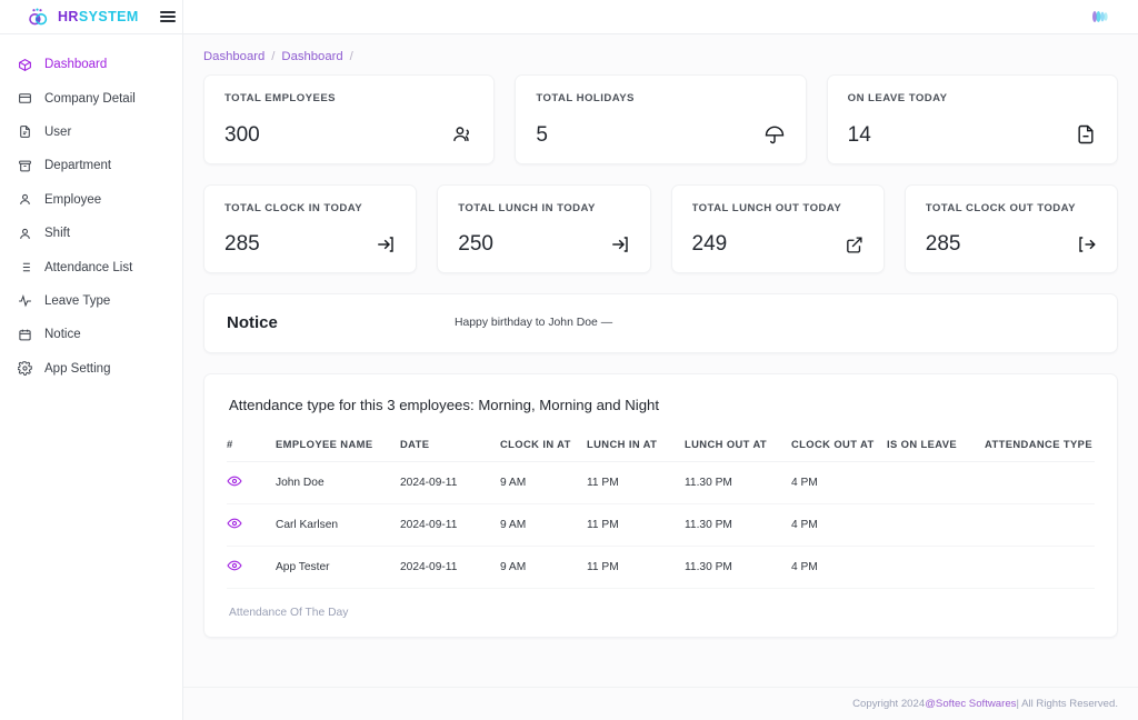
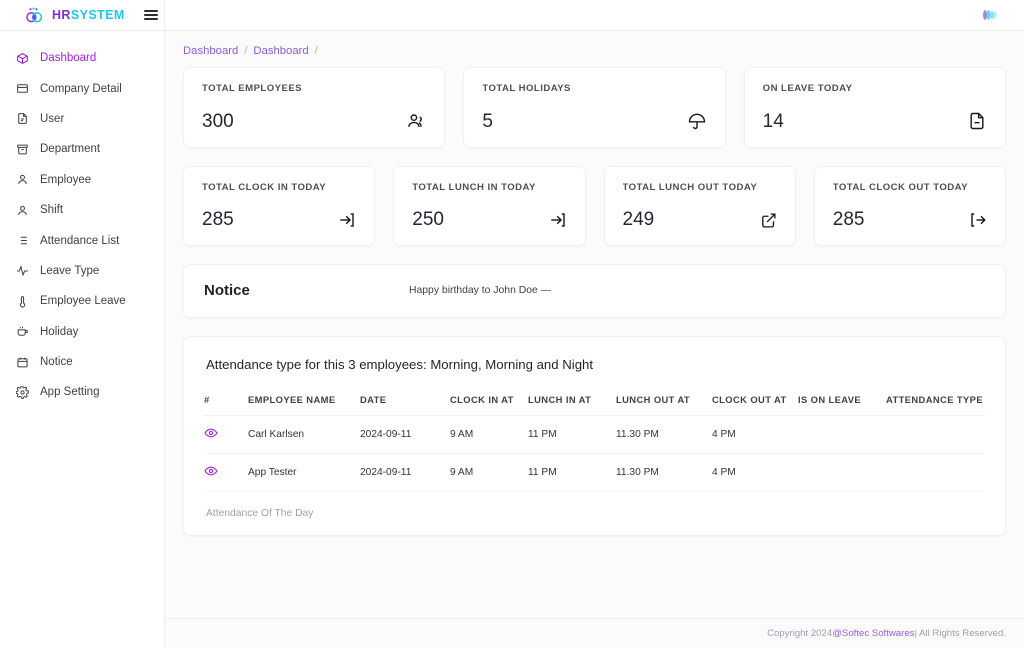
  HRSYSTEM
  Dashboard
  Company Detail
  User
  Department
  Employee
  Shift
  Attendance List
  Leave Type
+ Employee Leave
+ Holiday
  Notice
  App Setting
  Dashboard
  /
  Dashboard
  /
  TOTAL EMPLOYEES
  300
  TOTAL HOLIDAYS
  5
  ON LEAVE TODAY
  14
  TOTAL CLOCK IN TODAY
  285
  TOTAL LUNCH IN TODAY
  250
  TOTAL LUNCH OUT TODAY
  249
  TOTAL CLOCK OUT TODAY
  285
  Notice
  Happy birthday to John Doe —
  Attendance type for this 3 employees: Morning, Morning and Night
  #	EMPLOYEE NAME	DATE	CLOCK IN AT	LUNCH IN AT	LUNCH OUT AT	CLOCK OUT AT	IS ON LEAVE	ATTENDANCE TYPE
- 	John Doe	2024-09-11	9 AM	11 PM	11.30 PM	4 PM
  	Carl Karlsen	2024-09-11	9 AM	11 PM	11.30 PM	4 PM
  	App Tester	2024-09-11	9 AM	11 PM	11.30 PM	4 PM
  Attendance Of The Day
  Copyright 2024
  @Softec Softwares
  | All Rights Reserved.
